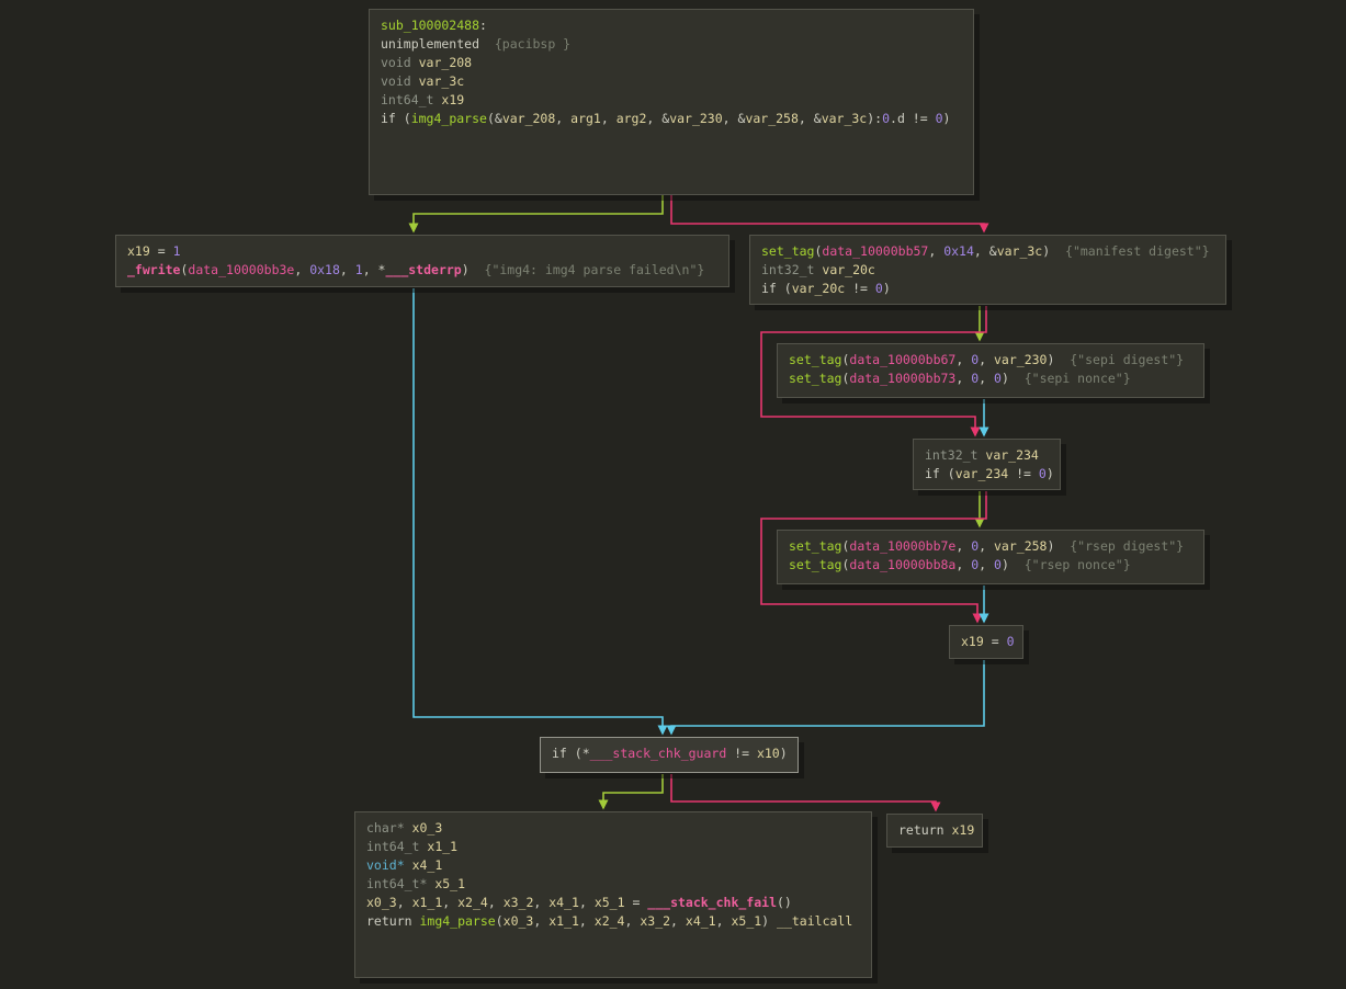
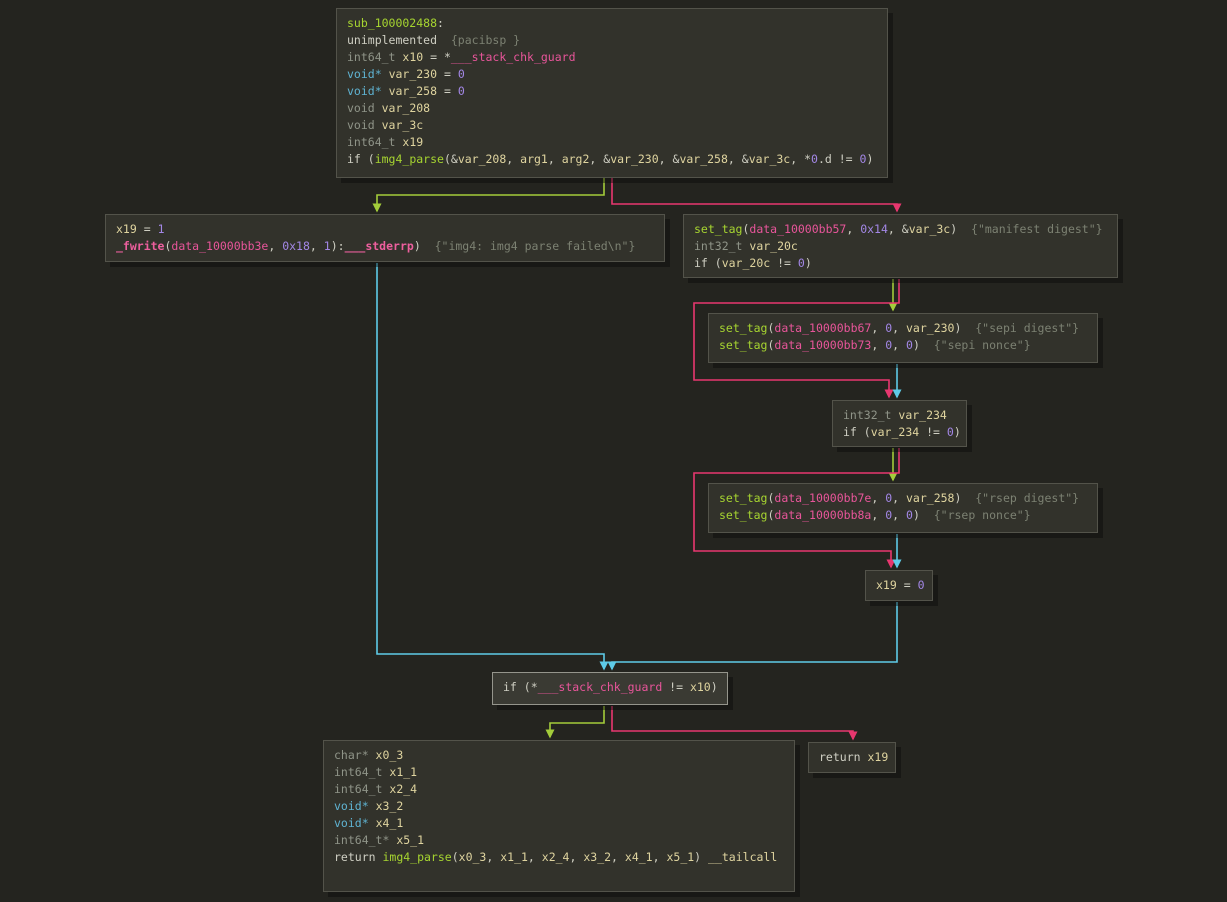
  sub_100002488:
  unimplemented {pacibsp }
+ int64_t x10 = *___stack_chk_guard
+ void* var_230 = 0
+ void* var_258 = 0
  void var_208
  void var_3c
  int64_t x19
- if (img4_parse(&var_208, arg1, arg2, &var_230, &var_258, &var_3c):0.d != 0)
+ if (img4_parse(&var_208, arg1, arg2, &var_230, &var_258, &var_3c, *0.d != 0)
  x19 = 1
- _fwrite(data_10000bb3e, 0x18, 1, *___stderrp) {"img4: img4 parse failed\n"}
+ _fwrite(data_10000bb3e, 0x18, 1):___stderrp) {"img4: img4 parse failed\n"}
  set_tag(data_10000bb57, 0x14, &var_3c) {"manifest digest"}
  int32_t var_20c
  if (var_20c != 0)
  set_tag(data_10000bb67, 0, var_230) {"sepi digest"}
  set_tag(data_10000bb73, 0, 0) {"sepi nonce"}
  int32_t var_234
  if (var_234 != 0)
  set_tag(data_10000bb7e, 0, var_258) {"rsep digest"}
  set_tag(data_10000bb8a, 0, 0) {"rsep nonce"}
  x19 = 0
  if (*___stack_chk_guard != x10)
  char* x0_3
  int64_t x1_1
+ int64_t x2_4
+ void* x3_2
  void* x4_1
  int64_t* x5_1
- x0_3, x1_1, x2_4, x3_2, x4_1, x5_1 = ___stack_chk_fail()
  return img4_parse(x0_3, x1_1, x2_4, x3_2, x4_1, x5_1) __tailcall
  return x19
